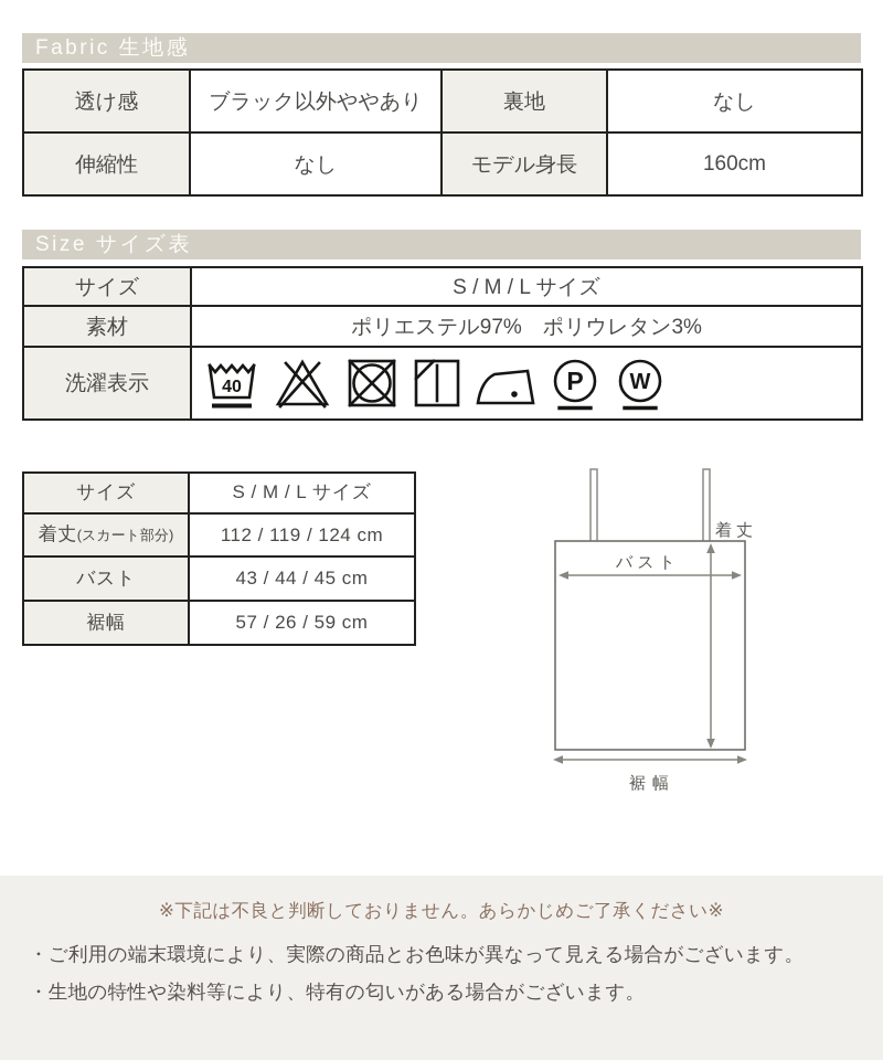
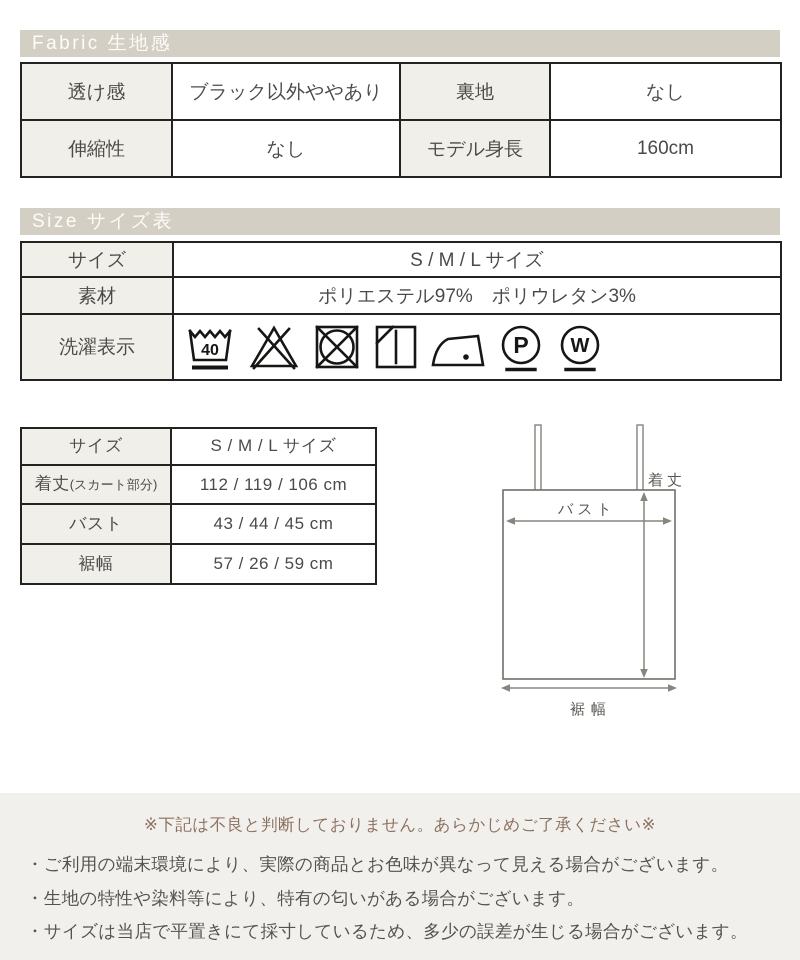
  Fabric 生地感
  透け感	ブラック以外ややあり	裏地	なし
  伸縮性	なし	モデル身長	160cm
  Size サイズ表
  サイズ	S / M / L サイズ
  素材	ポリエステル97% ポリウレタン3%
  洗濯表示	40 P W
  サイズ	S / M / L サイズ
- 着丈(スカート部分)	112 / 119 / 124 cm
+ 着丈(スカート部分)	112 / 119 / 106 cm
  バスト	43 / 44 / 45 cm
  裾幅	57 / 26 / 59 cm
  着丈
  バスト
  裾幅
  ※下記は不良と判断しておりません。あらかじめご了承ください※
  ・ご利用の端末環境により、実際の商品とお色味が異なって見える場合がございます。
  ・生地の特性や染料等により、特有の匂いがある場合がございます。
+ ・サイズは当店で平置きにて採寸しているため、多少の誤差が生じる場合がございます。
